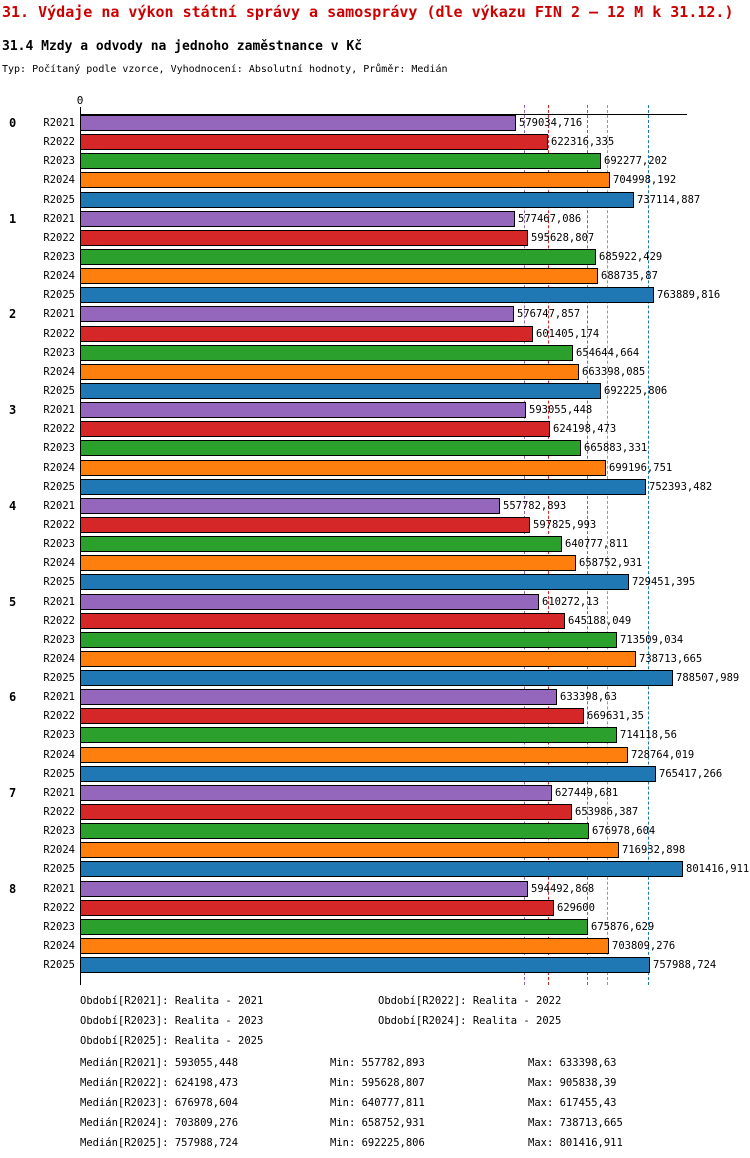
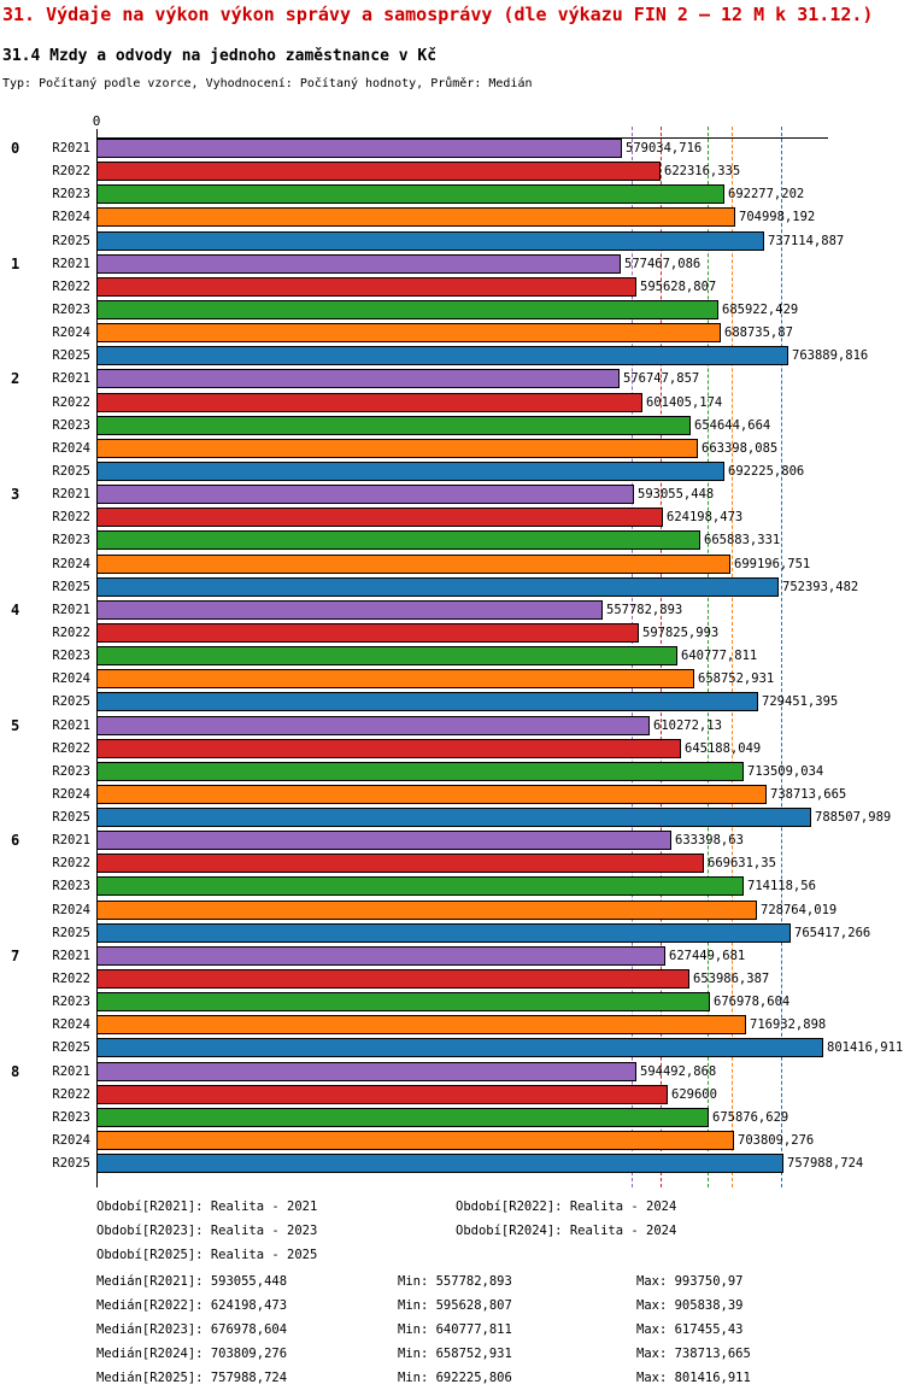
- 31. Výdaje na výkon státní správy a samosprávy (dle výkazu FIN 2 – 12 M k 31.12.)
+ 31. Výdaje na výkon výkon správy a samosprávy (dle výkazu FIN 2 – 12 M k 31.12.)
  31.4 Mzdy a odvody na jednoho zaměstnance v Kč
- Typ: Počítaný podle vzorce, Vyhodnocení: Absolutní hodnoty, Průměr: Medián
+ Typ: Počítaný podle vzorce, Vyhodnocení: Počítaný hodnoty, Průměr: Medián
  0
  0
  R2021
  579034,716
  R2022
  622316,335
  R2023
  692277,202
  R2024
  704998,192
  R2025
  737114,887
  1
  R2021
  577467,086
  R2022
  595628,807
  R2023
  685922,429
  R2024
  688735,87
  R2025
  763889,816
  2
  R2021
  576747,857
  R2022
  601405,174
  R2023
  654644,664
  R2024
  663398,085
  R2025
  692225,806
  3
  R2021
  593055,448
  R2022
  624198,473
  R2023
  665883,331
  R2024
  699196,751
  R2025
  752393,482
  4
  R2021
  557782,893
  R2022
  597825,993
  R2023
  640777,811
  R2024
  658752,931
  R2025
  729451,395
  5
  R2021
  610272,13
  R2022
  645188,049
  R2023
  713509,034
  R2024
  738713,665
  R2025
  788507,989
  6
  R2021
  633398,63
  R2022
  669631,35
  R2023
  714118,56
  R2024
  728764,019
  R2025
  765417,266
  7
  R2021
  627449,681
  R2022
  653986,387
  R2023
  676978,604
  R2024
  716932,898
  R2025
  801416,911
  8
  R2021
  594492,868
  R2022
  629600
  R2023
  675876,629
  R2024
  703809,276
  R2025
  757988,724
  Období[R2021]: Realita - 2021
- Období[R2022]: Realita - 2022
+ Období[R2022]: Realita - 2024
  Období[R2023]: Realita - 2023
- Období[R2024]: Realita - 2025
+ Období[R2024]: Realita - 2024
  Období[R2025]: Realita - 2025
  Medián[R2021]: 593055,448
  Min: 557782,893
- Max: 633398,63
+ Max: 993750,97
  Medián[R2022]: 624198,473
  Min: 595628,807
  Max: 905838,39
  Medián[R2023]: 676978,604
  Min: 640777,811
  Max: 617455,43
  Medián[R2024]: 703809,276
  Min: 658752,931
  Max: 738713,665
  Medián[R2025]: 757988,724
  Min: 692225,806
  Max: 801416,911
